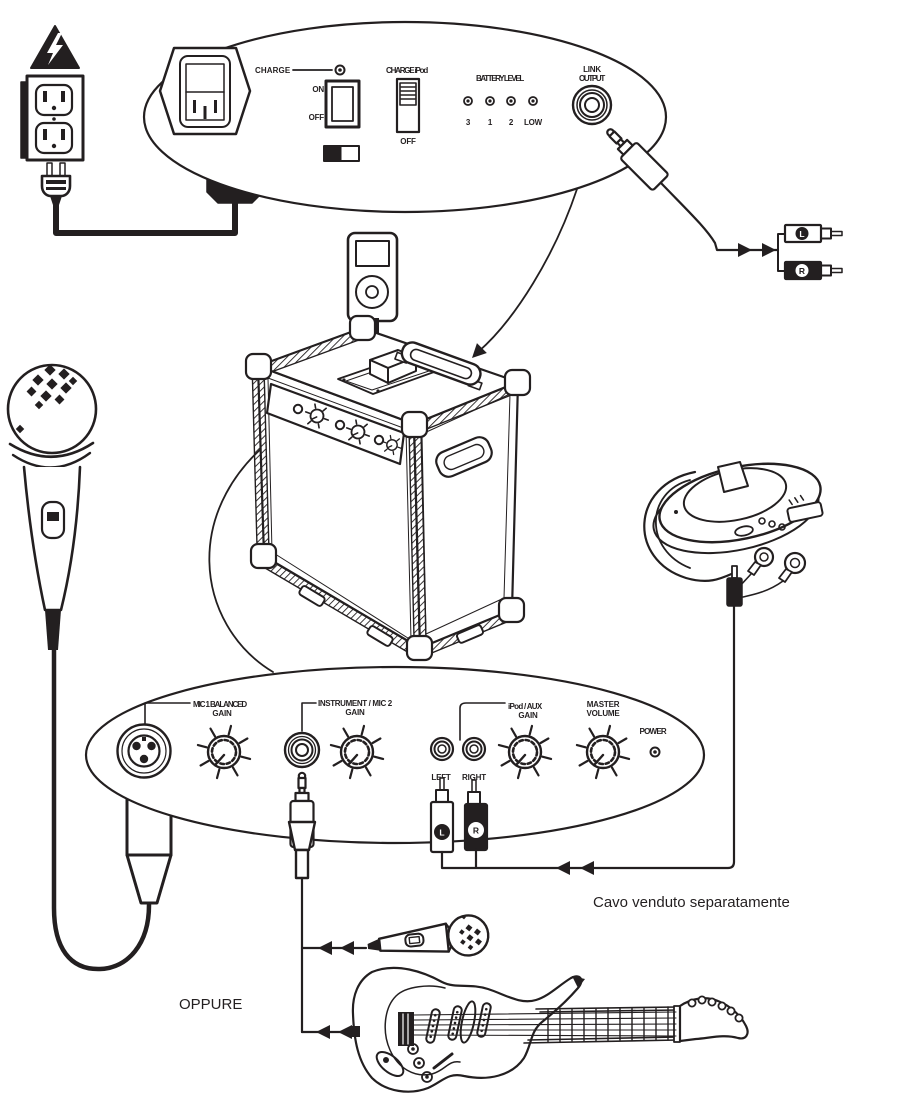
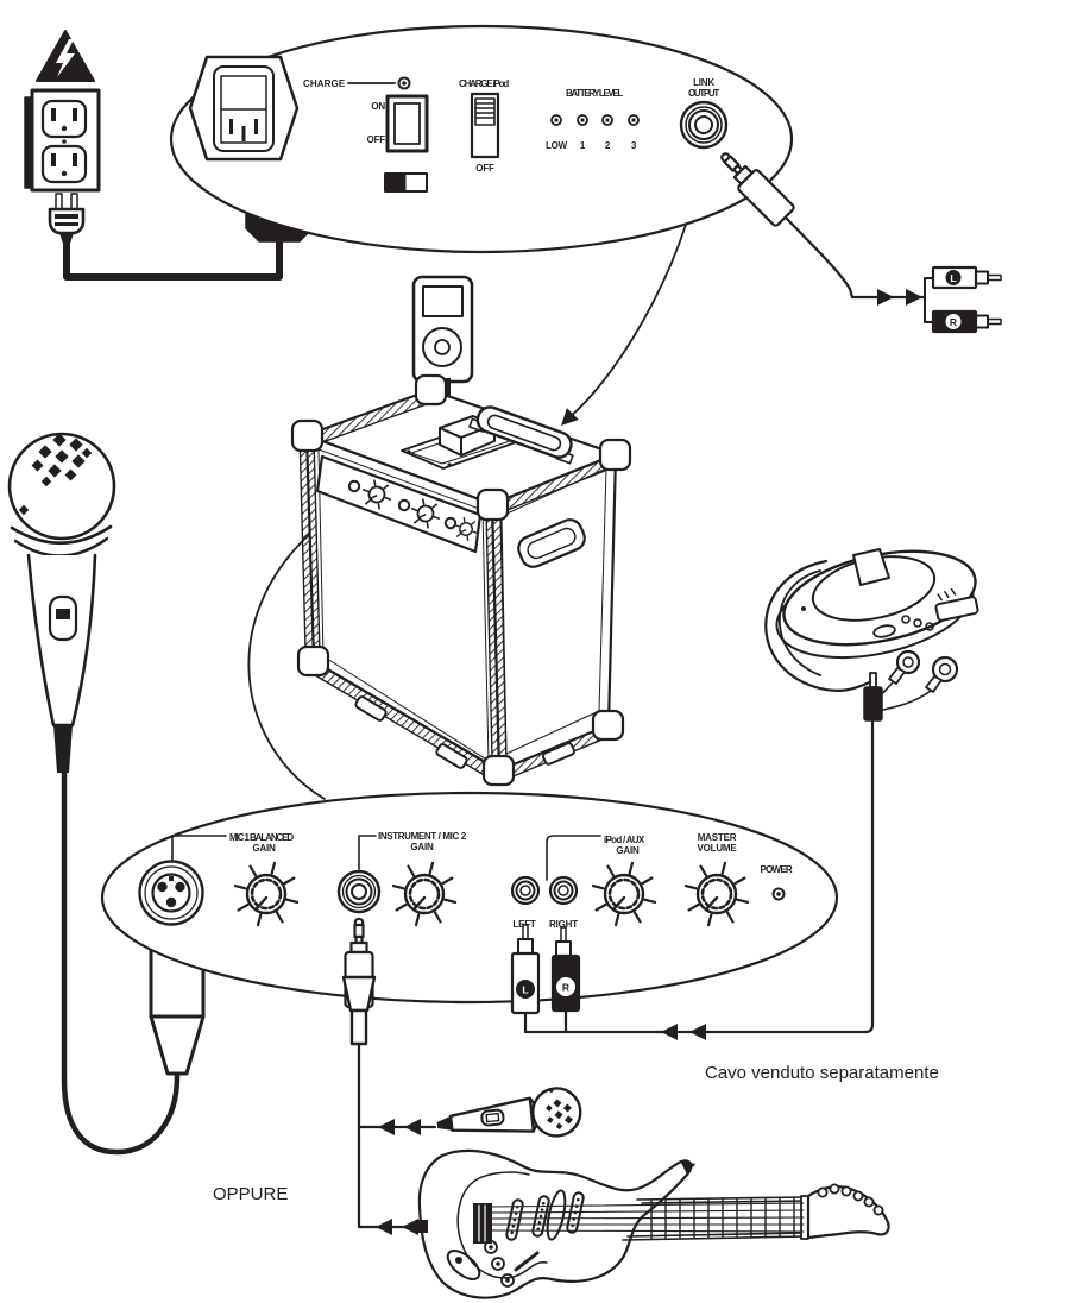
  CHARGE
  ON
  OFF
  CHARGE iPod
  OFF
  BATTERY LEVEL
- 3
+ LOW
  1
  2
- LOW
+ 3
  LINK
  OUTPUT
  L
  R
  MIC 1 BALANCED
  GAIN
  INSTRUMENT / MIC 2
  GAIN
  iPod / AUX
  GAIN
  LET
  RIGHT
  MASTER
  VOLUME
  POWER
  L
  R
  Cavo venduto separatamente
  OPPURE
